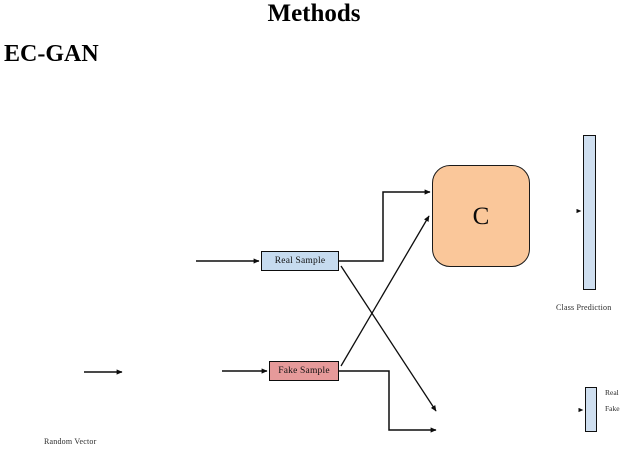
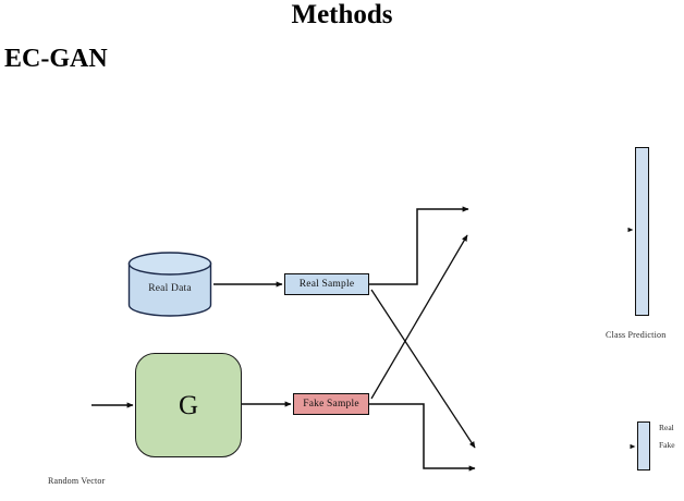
  Methods
  EC-GAN
  Random Vector
+ G
+ Real Data
  Real Sample
  Fake Sample
- C
  Class Prediction
  Real
  Fake
